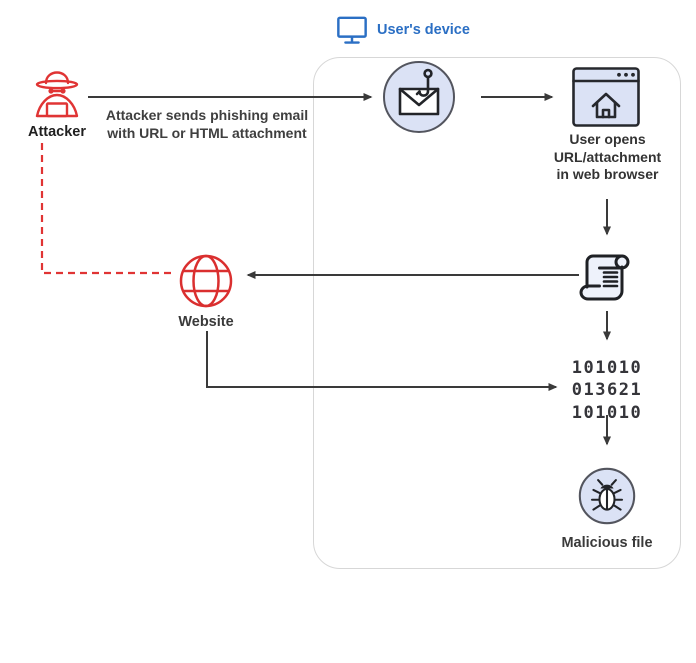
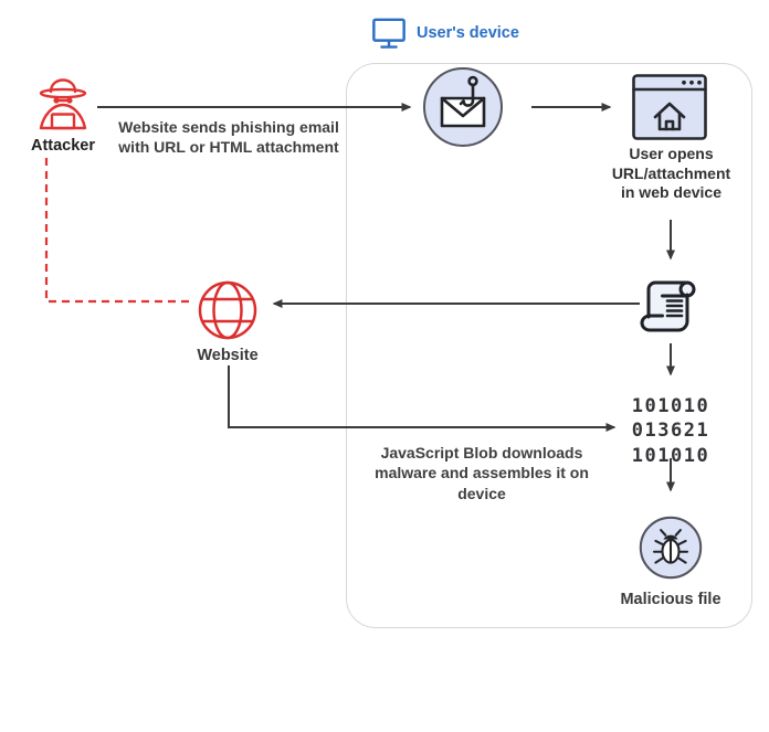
  User's device
  Attacker
- Attacker sends phishing email with URL or HTML attachment
+ Website sends phishing email with URL or HTML attachment
- User opens URL/attachment in web browser
+ User opens URL/attachment in web device
  Website
  101010
  013621
  101010
+ JavaScript Blob downloads malware and assembles it on device
  Malicious file
